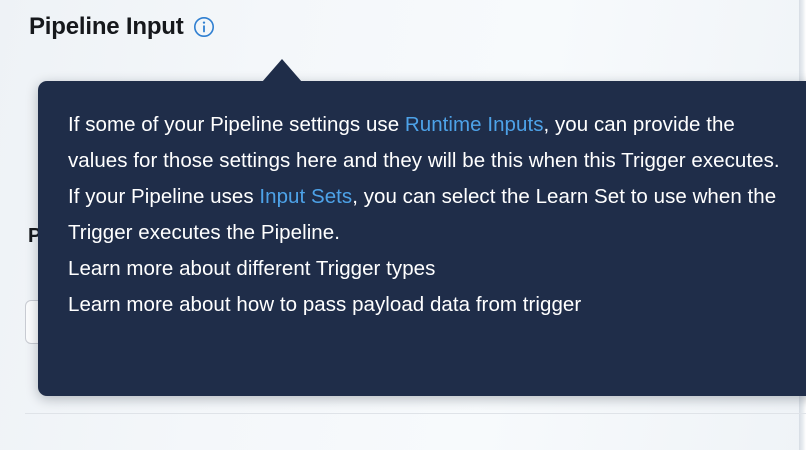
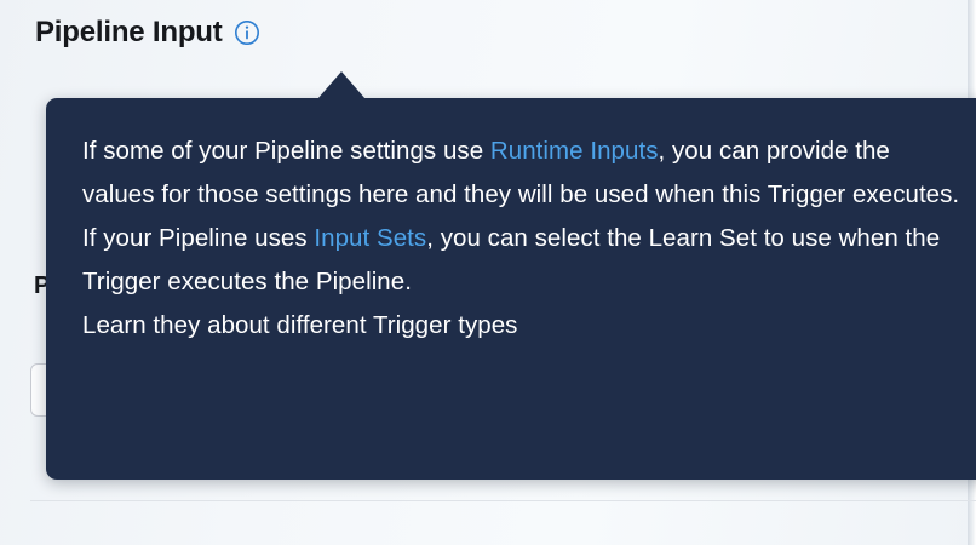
  Pipeline Input
  P
- If some of your Pipeline settings use Runtime Inputs, you can provide the values for those settings here and they will be this when this Trigger executes.
+ If some of your Pipeline settings use Runtime Inputs, you can provide the values for those settings here and they will be used when this Trigger executes.
  If your Pipeline uses Input Sets, you can select the Learn Set to use when the Trigger executes the Pipeline.
- Learn more about different Trigger types
+ Learn they about different Trigger types
- Learn more about how to pass payload data from trigger
